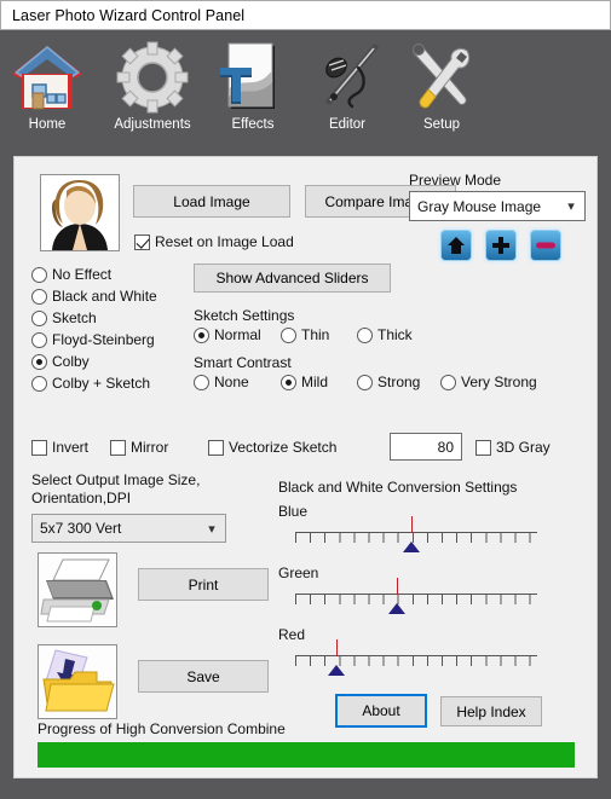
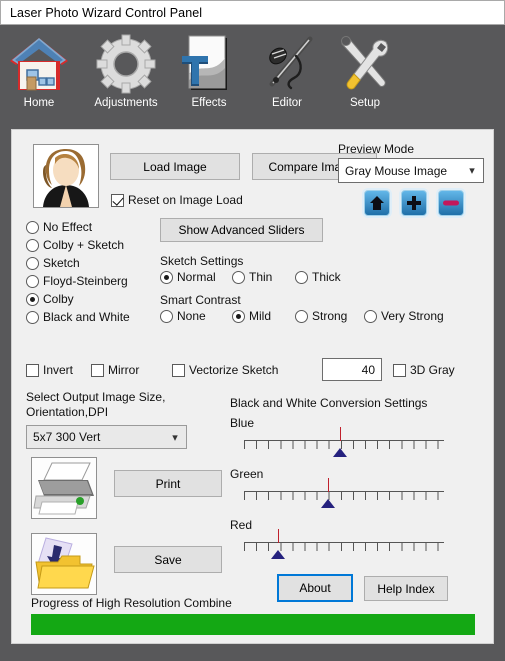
  Laser Photo Wizard Control Panel
  Home
  Adjustments
  Effects
  Editor
  Setup
  Load Image
  Reset on Image Load
  Preview Mode
  Gray Mouse Image
  ▾
  No Effect
- Black and White
+ Colby + Sketch
  Sketch
  Floyd-Steinberg
  Colby
- Colby + Sketch
+ Black and White
  Show Advanced Sliders
  Sketch Settings
  Normal
  Thin
  Thick
  Smart Contrast
  None
  Mild
  Strong
  Very Strong
  Invert
  Mirror
  Vectorize Sketch
- 80
+ 40
  3D Gray
  Select Output Image Size,
  Orientation,DPI
  5x7 300 Vert
  ▾
  Print
  Save
  Black and White Conversion Settings
  Blue
  Green
  Red
  About
  Help Index
- Progress of High Conversion Combine
+ Progress of High Resolution Combine
